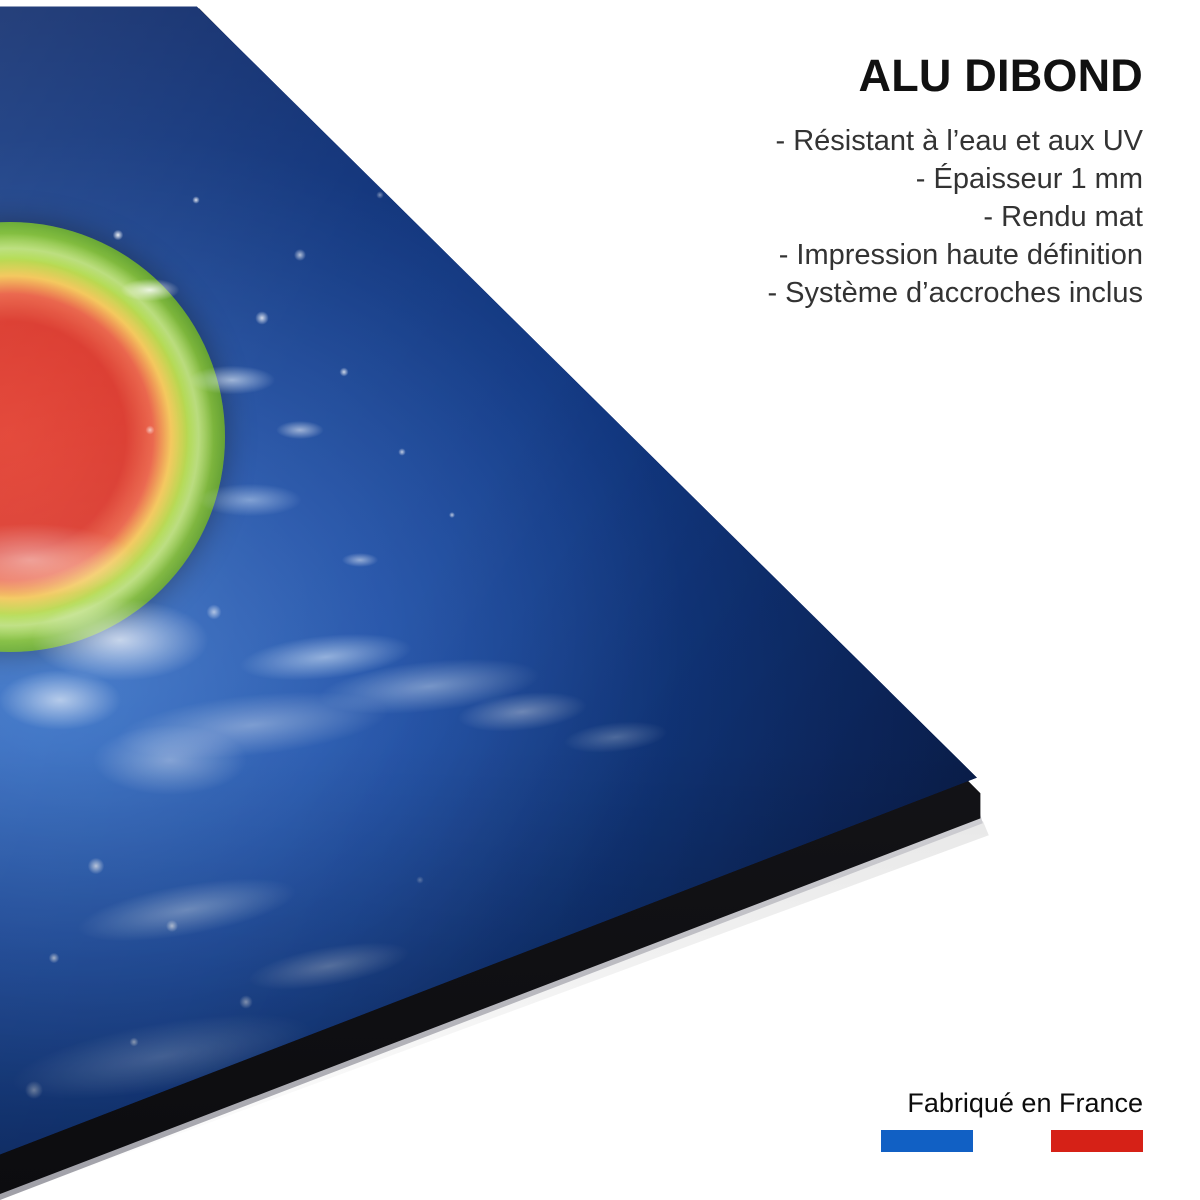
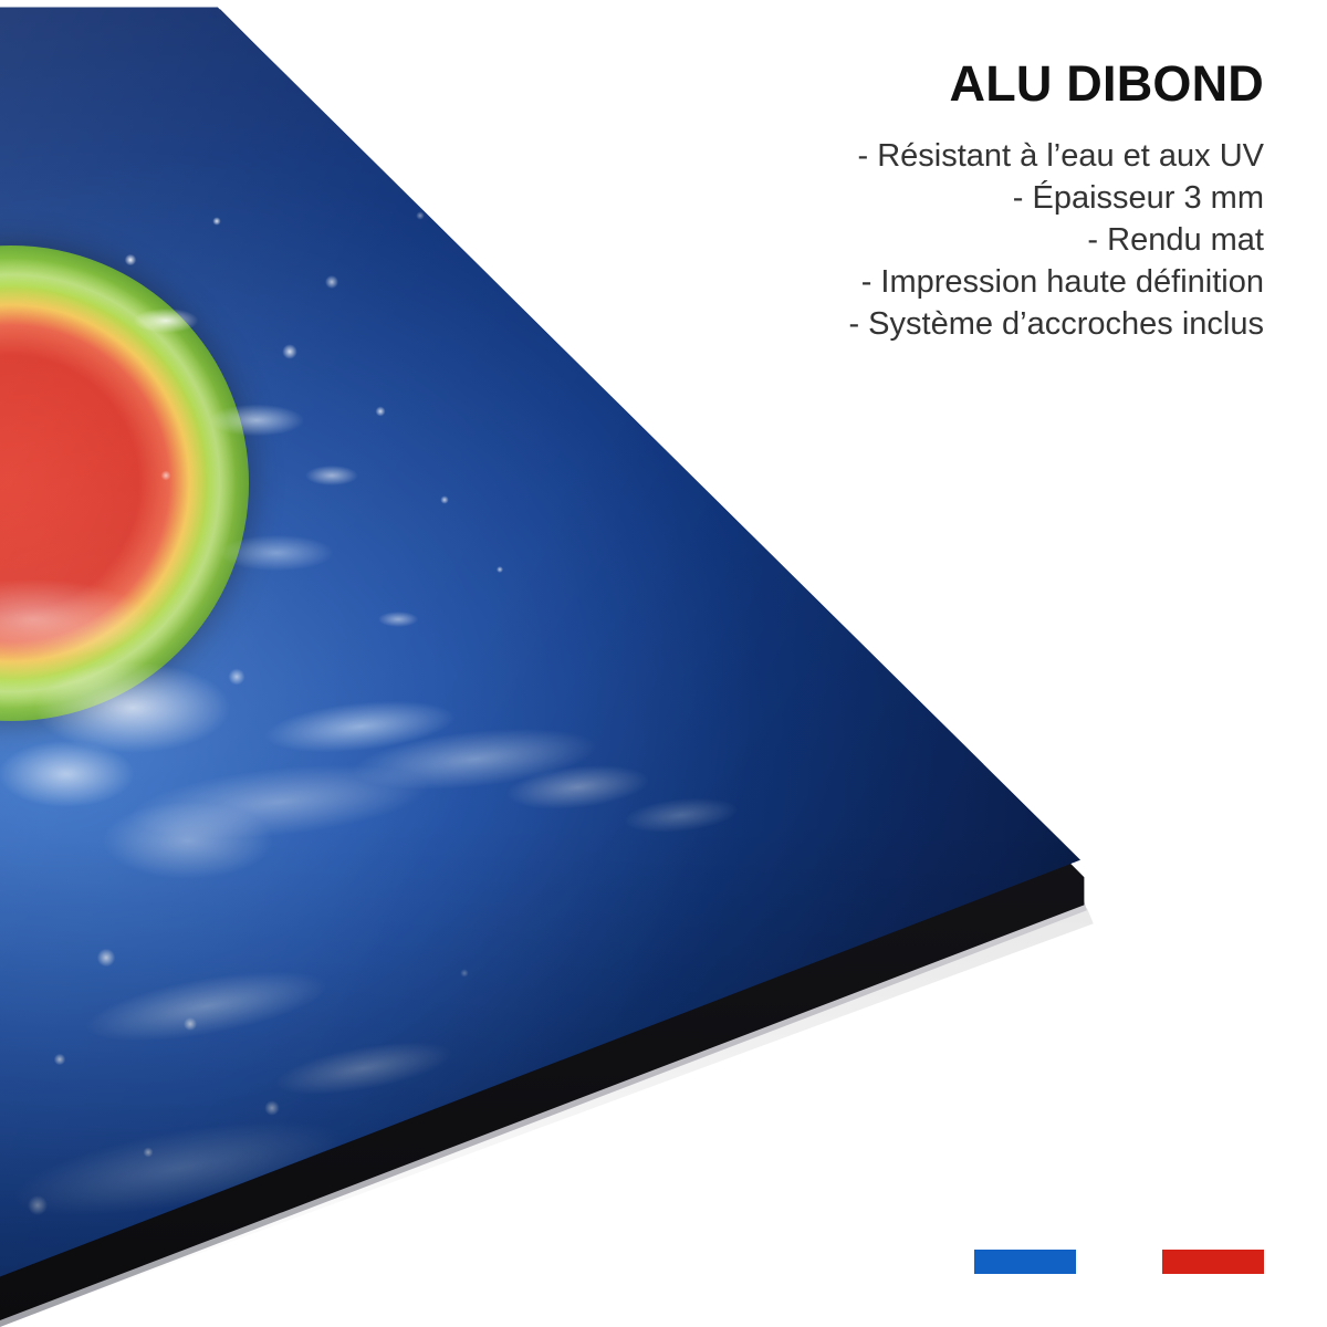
  ALU DIBOND
  - Résistant à l’eau et aux UV
- - Épaisseur 1 mm
+ - Épaisseur 3 mm
  - Rendu mat
  - Impression haute définition
  - Système d’accroches inclus
- Fabriqué en France
